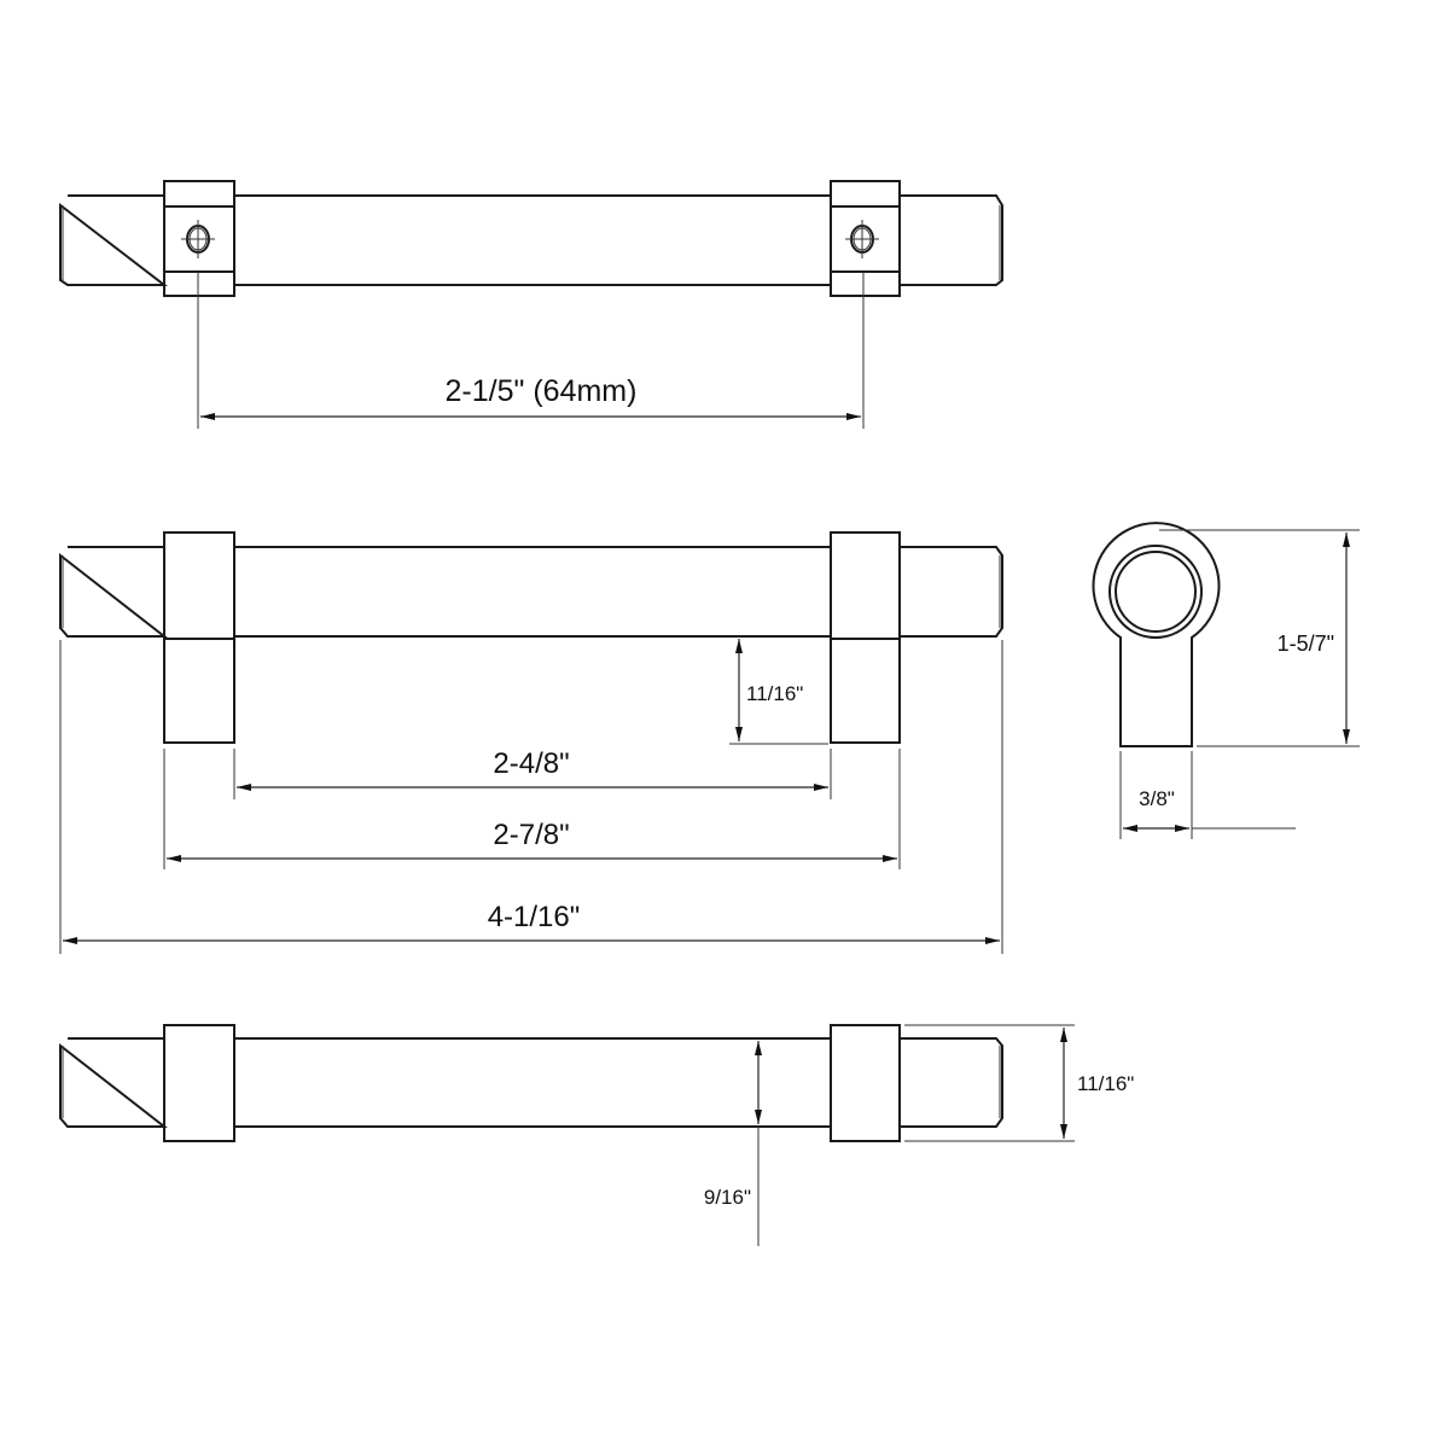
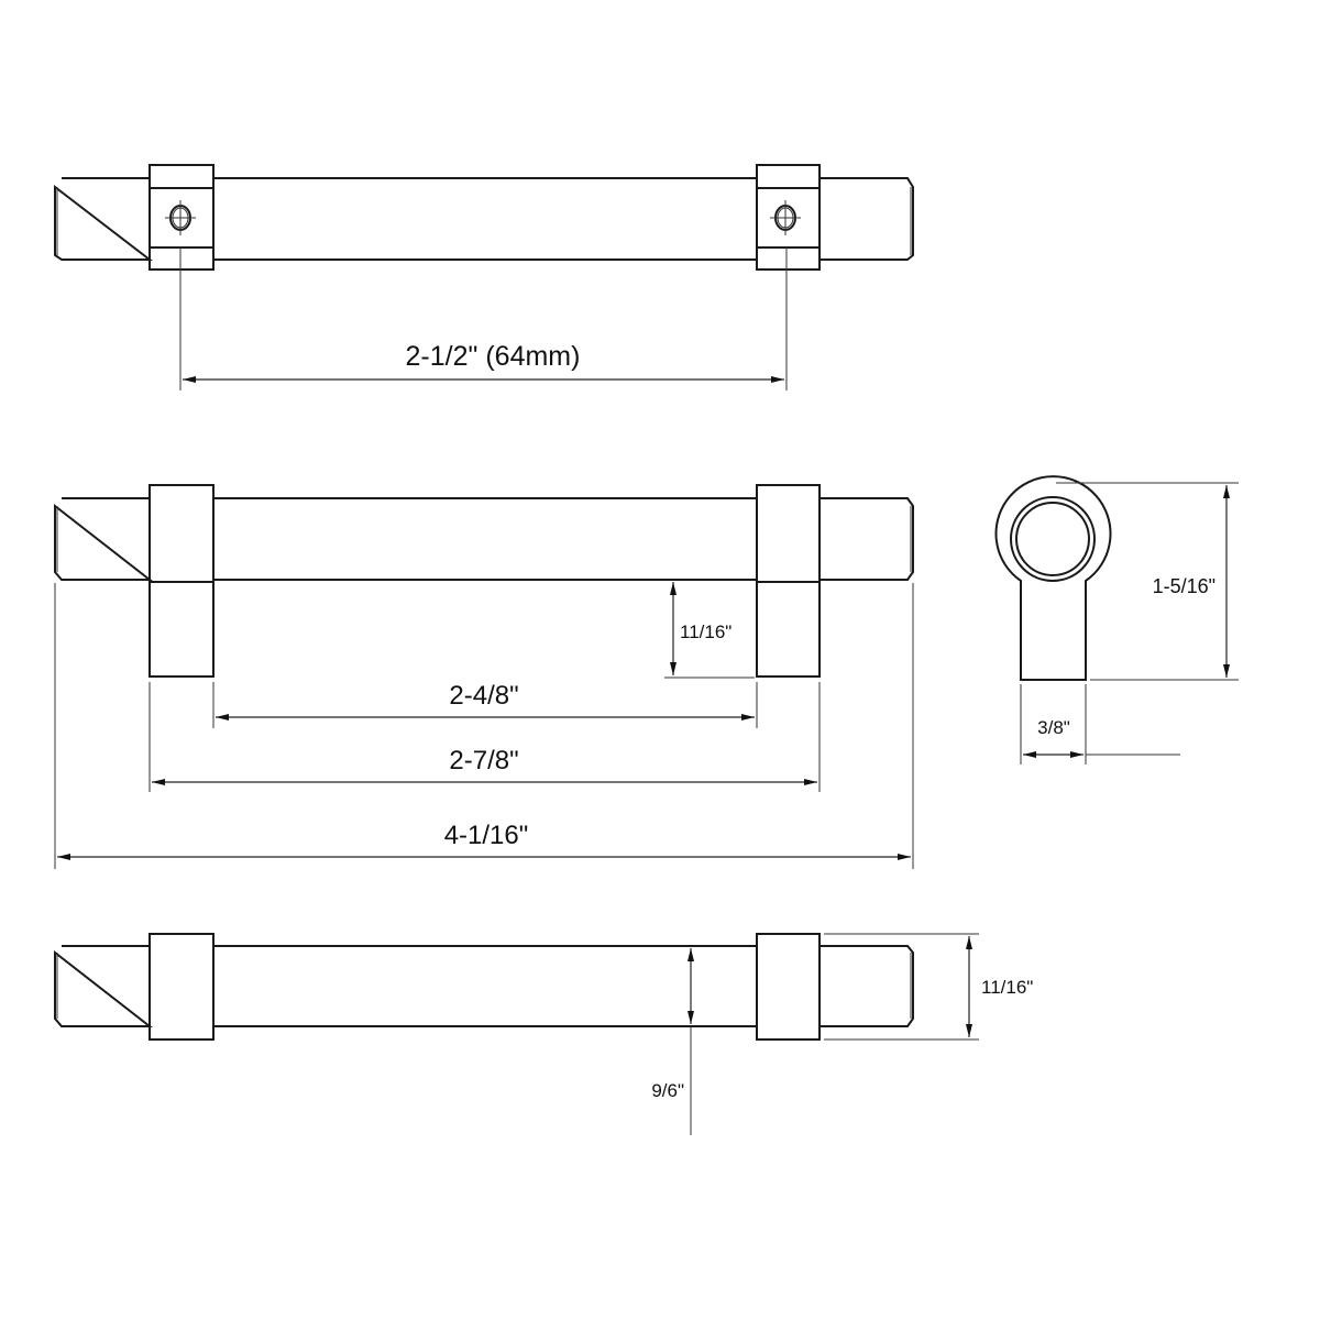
- 2-1/5" (64mm)
+ 2-1/2" (64mm)
  11/16"
  2-4/8"
  2-7/8"
  4-1/16"
- 1-5/7"
+ 1-5/16"
  3/8"
- 9/16"
+ 9/6"
  11/16"
